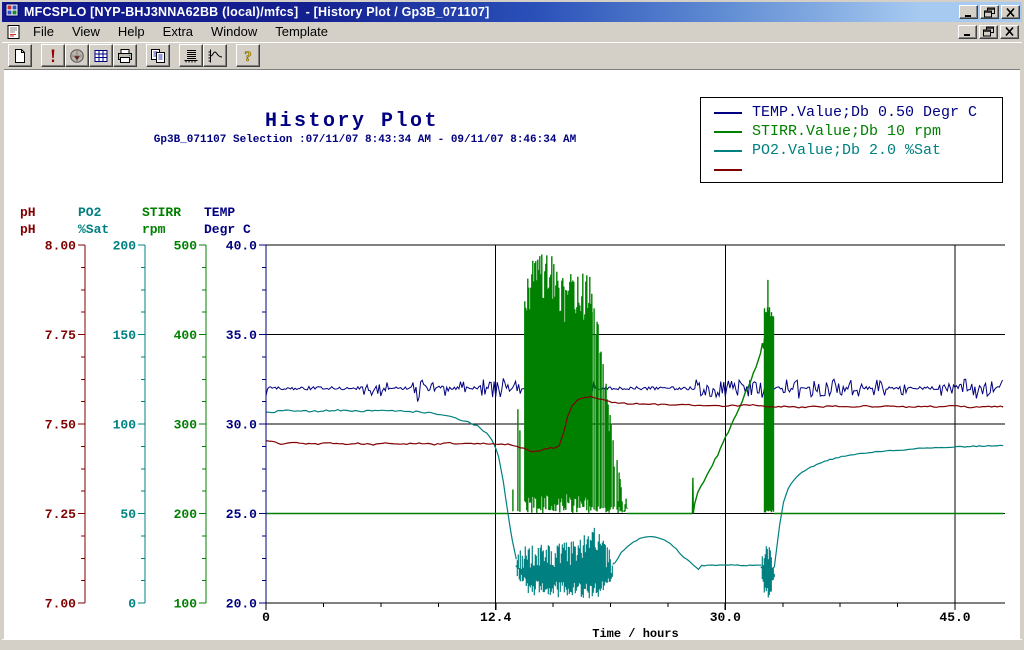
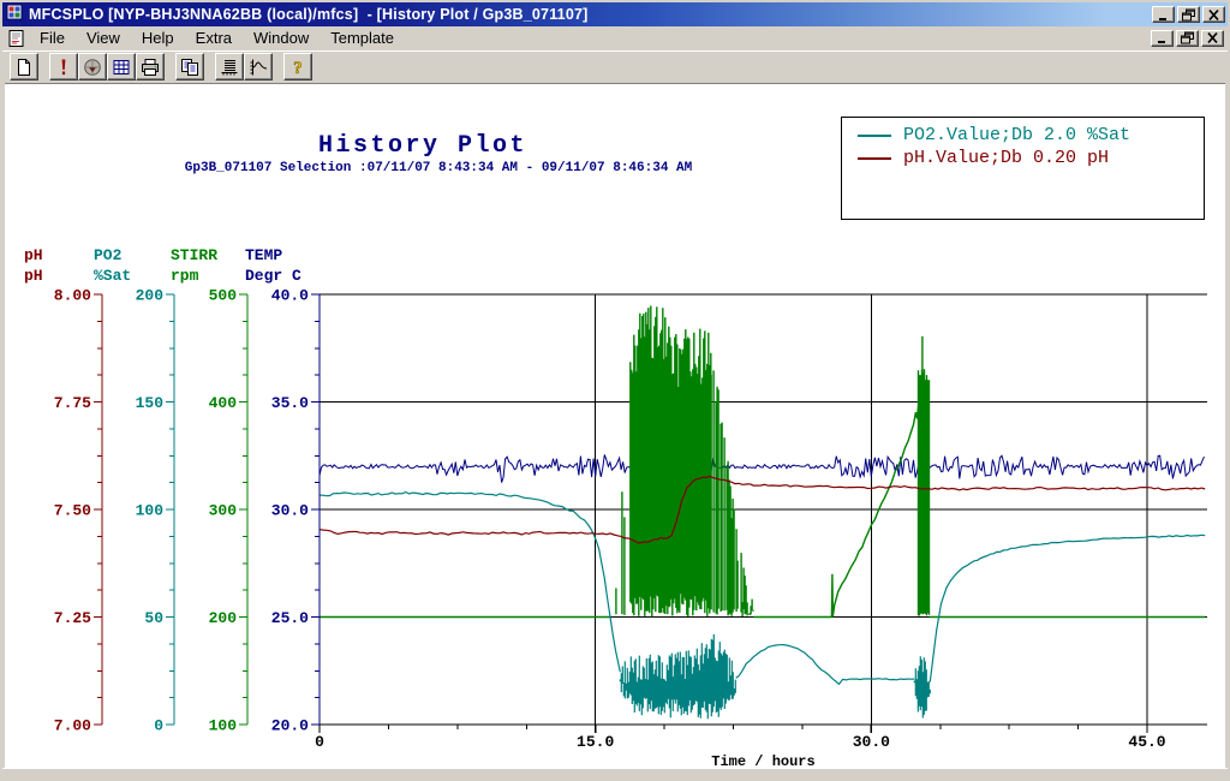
  MFCSPLO [NYP-BHJ3NNA62BB (local)/mfcs] - [History Plot / Gp3B_071107]
  File
  View
  Help
  Extra
  Window
  Template
  ?
  8.00
  7.75
  7.50
  7.25
  7.00
  200
  150
  100
  50
  0
  500
  400
  300
  200
  100
  40.0
  35.0
  30.0
  25.0
  20.0
  0
- 12.4
+ 15.0
  30.0
  45.0
  Time / hours
  History Plot
  Gp3B_071107 Selection :07/11/07 8:43:34 AM - 09/11/07 8:46:34 AM
- TEMP.Value;Db 0.50 Degr C
- STIRR.Value;Db 10 rpm
  PO2.Value;Db 2.0 %Sat
+ pH.Value;Db 0.20 pH
  pH
  pH
  PO2
  %Sat
  STIRR
  rpm
  TEMP
  Degr C
